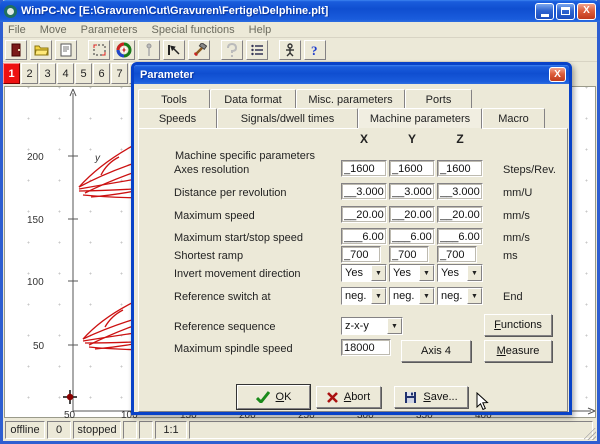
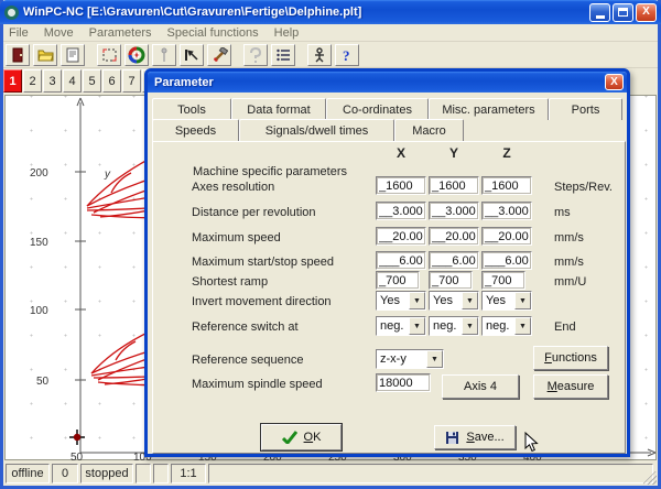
  WinPC-NC [E:\Gravuren\Cut\Gravuren\Fertige\Delphine.plt]
  X
  File
  Move
  Parameters
  Special functions
  Help
  ?
  1
  2
  3
  4
  5
  6
  7
  200
  150
  100
  50
  y
  50
  100
  150
  200
  250
  300
  350
  400
  offline
  0
  stopped
  1:1
  Parameter
  X
  Tools
  Data format
+ Co-ordinates
  Misc. parameters
  Ports
  Speeds
  Signals/dwell times
- Machine parameters
  Macro
  X
  Y
  Z
  Machine specific parameters
  Axes resolution
  _1600
  _1600
  _1600
  Steps/Rev.
  Distance per revolution
  __3.000
  __3.000
  __3.000
- mm/U
+ ms
  Maximum speed
  __20.00
  __20.00
  __20.00
  mm/s
  Maximum start/stop speed
  ___6.00
  ___6.00
  ___6.00
  mm/s
  Shortest ramp
  _700
  _700
  _700
- ms
+ mm/U
  Invert movement direction
  Yes
  Yes
  Yes
  Reference switch at
  neg.
  neg.
  neg.
  End
  Reference sequence
  z-x-y
  Functions
  Maximum spindle speed
  18000
  Axis 4
  Measure
  OK
- Abort
  Save...
